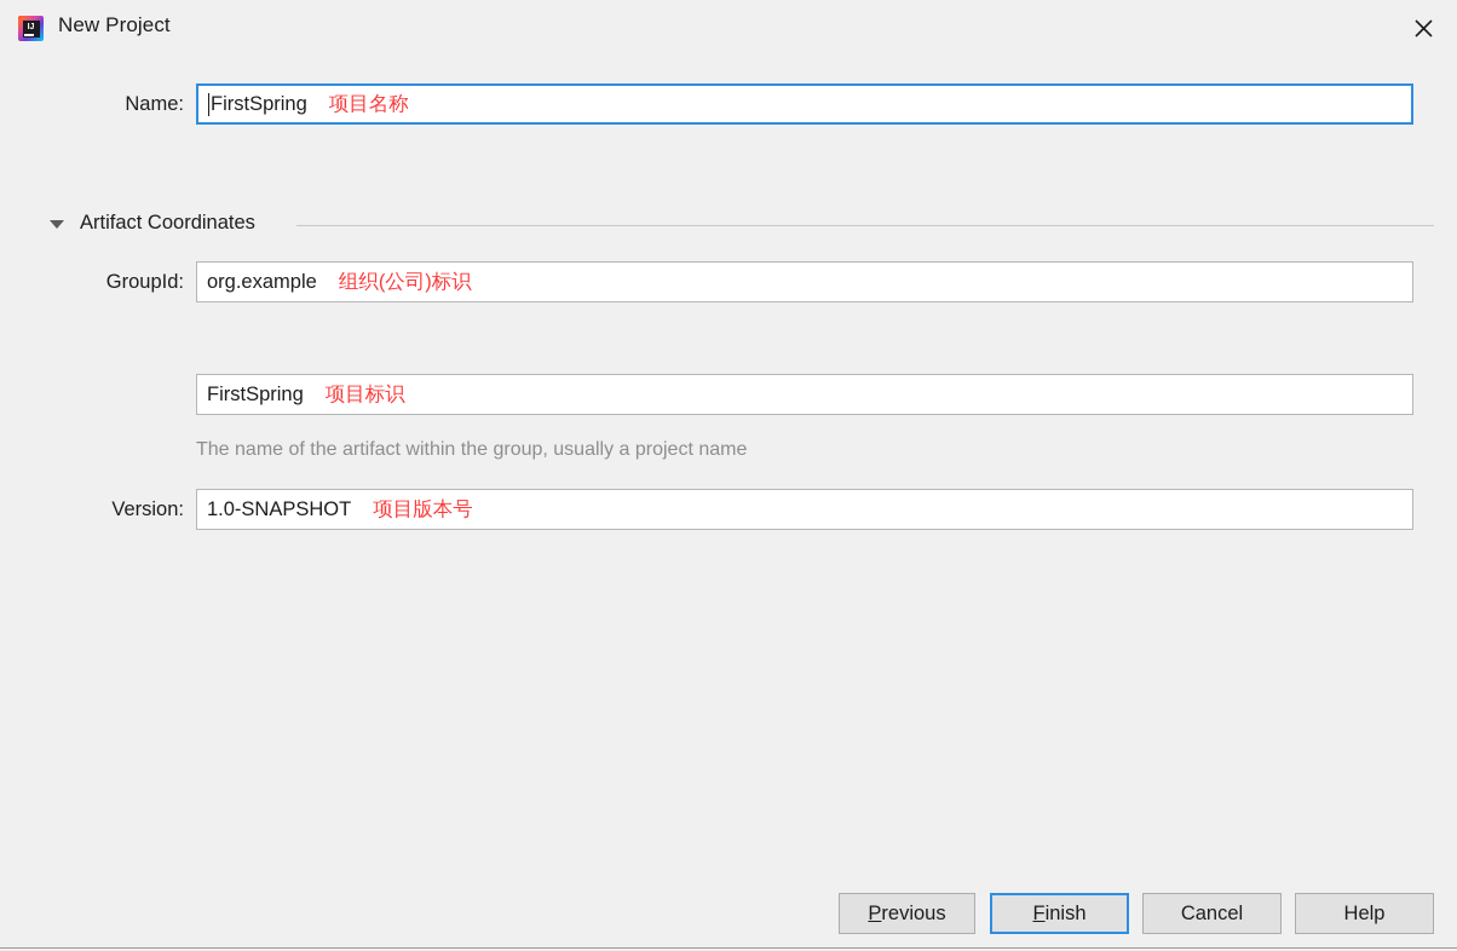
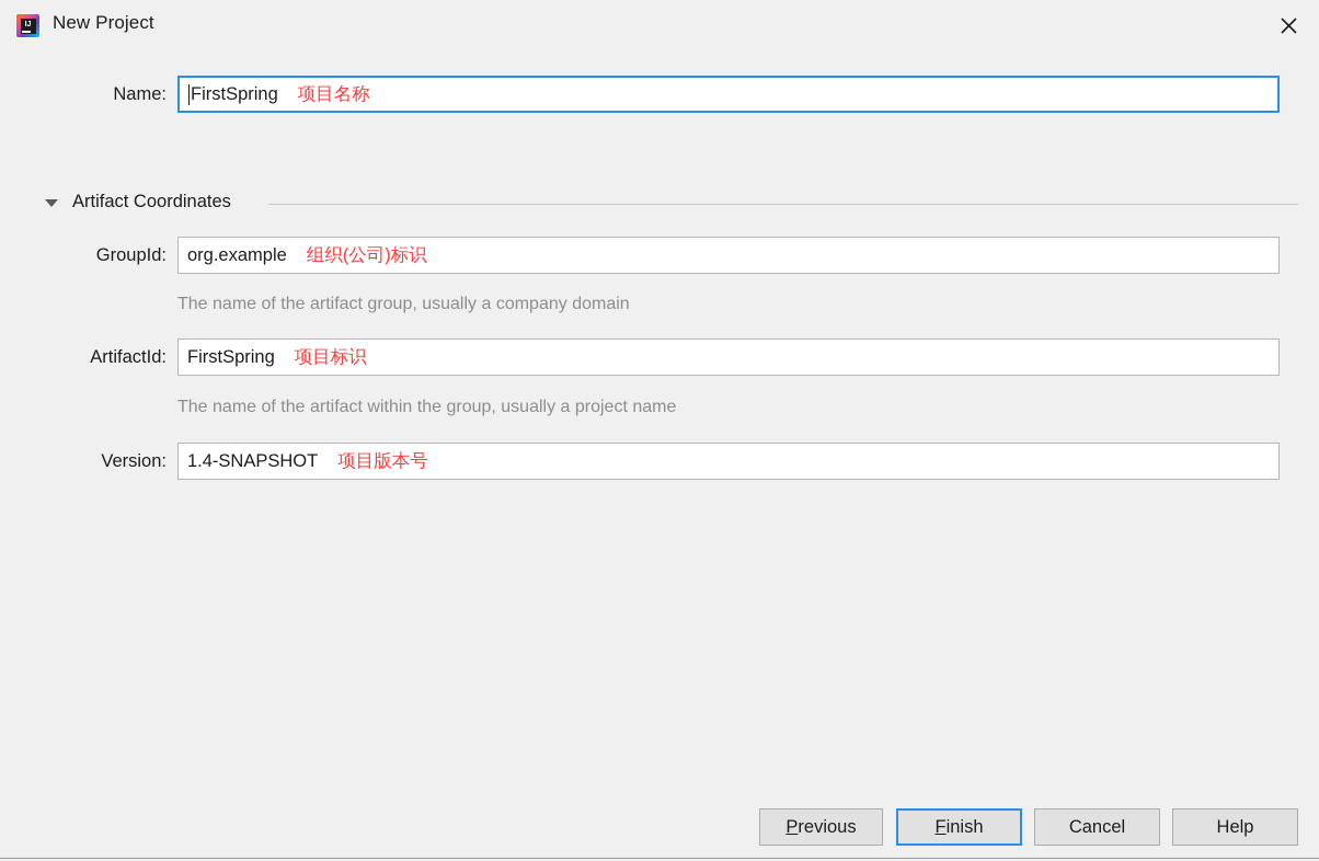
  New Project
  Name:
  FirstSpring
  项目名称
  Artifact Coordinates
  GroupId:
  org.example
  组织(公司)标识
+ The name of the artifact group, usually a company domain
+ ArtifactId:
  FirstSpring
  项目标识
  The name of the artifact within the group, usually a project name
  Version:
- 1.0-SNAPSHOT
+ 1.4-SNAPSHOT
  项目版本号
  P
  revious
  F
  inish
  Cancel
  Help
